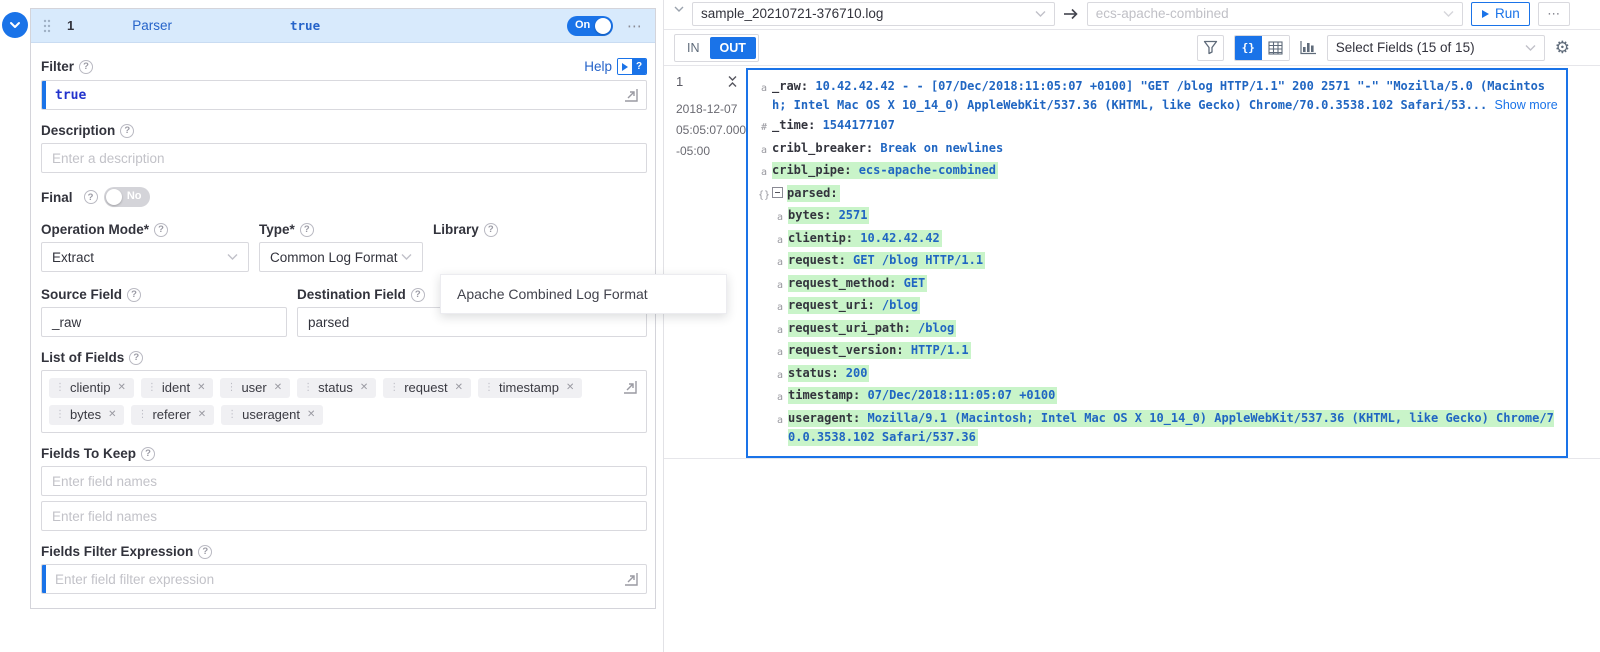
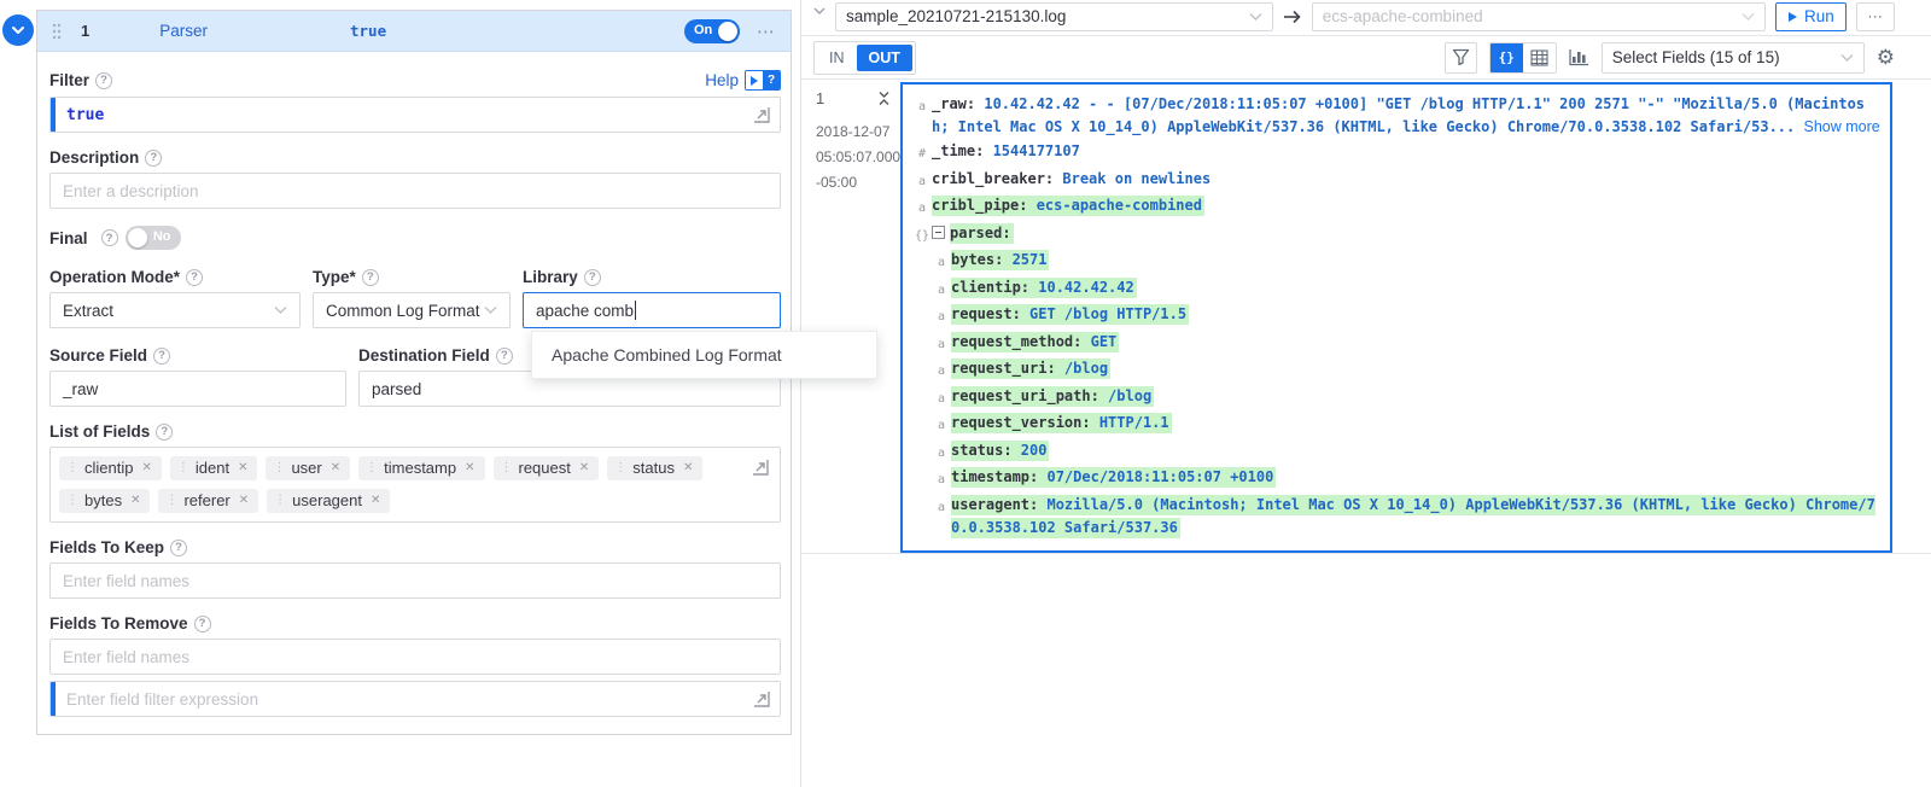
  1
  Parser
  true
  On
  ⋯
  Filter
  Help
  true
  Description
  Enter a description
  Final
  No
  Operation Mode*
  Extract
  Type*
  Common Log Format
  Library
+ apache comb
  Apache Combined Log Format
  Source Field
  _raw
  Destination Field
  parsed
  List of Fields
  ⋮
  clientip
  ✕
  ⋮
  ident
  ✕
  ⋮
  user
  ✕
  ⋮
- status
+ timestamp
  ✕
  ⋮
  request
  ✕
  ⋮
- timestamp
+ status
  ✕
  ⋮
  bytes
  ✕
  ⋮
  referer
  ✕
  ⋮
  useragent
  ✕
  Fields To Keep
  Enter field names
+ Fields To Remove
  Enter field names
- Fields Filter Expression
  Enter field filter expression
- sample_20210721-376710.log
+ sample_20210721-215130.log
  ecs-apache-combined
  Run
  ⋯
  IN
  OUT
  {}
  Select Fields (15 of 15)
  ⚙
  1
  2018-12-07
  05:05:07.000
  -05:00
  a
  _raw: 10.42.42.42 - - [07/Dec/2018:11:05:07 +0100] "GET /blog HTTP/1.1" 200 2571 "-" "Mozilla/5.0 (Macintosh; Intel Mac OS X 10_14_0) AppleWebKit/537.36 (KHTML, like Gecko) Chrome/70.0.3538.102 Safari/53... Show more
  #
  _time: 1544177107
  a
  cribl_breaker: Break on newlines
  a
  cribl_pipe: ecs-apache-combined
  {}
  parsed:
  a
  bytes: 2571
  a
  clientip: 10.42.42.42
  a
- request: GET /blog HTTP/1.1
+ request: GET /blog HTTP/1.5
  a
  request_method: GET
  a
  request_uri: /blog
  a
  request_uri_path: /blog
  a
  request_version: HTTP/1.1
  a
  status: 200
  a
  timestamp: 07/Dec/2018:11:05:07 +0100
  a
- useragent: Mozilla/9.1 (Macintosh; Intel Mac OS X 10_14_0) AppleWebKit/537.36 (KHTML, like Gecko) Chrome/70.0.3538.102 Safari/537.36
+ useragent: Mozilla/5.0 (Macintosh; Intel Mac OS X 10_14_0) AppleWebKit/537.36 (KHTML, like Gecko) Chrome/70.0.3538.102 Safari/537.36
